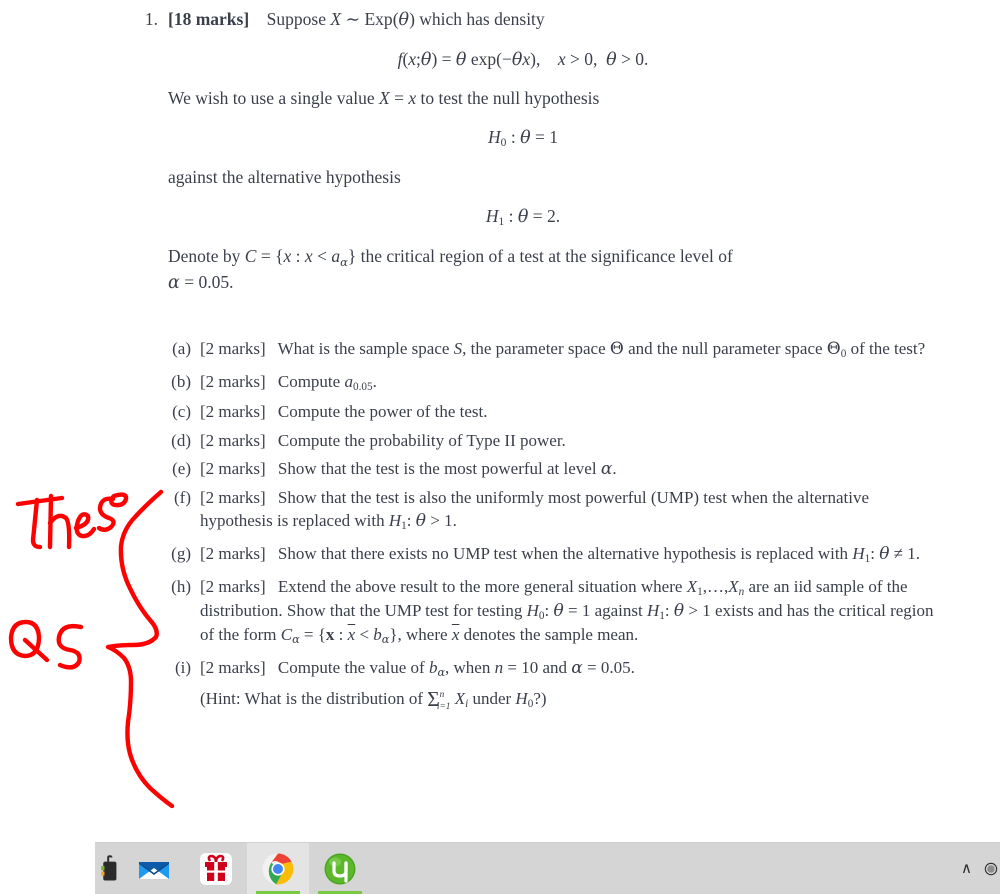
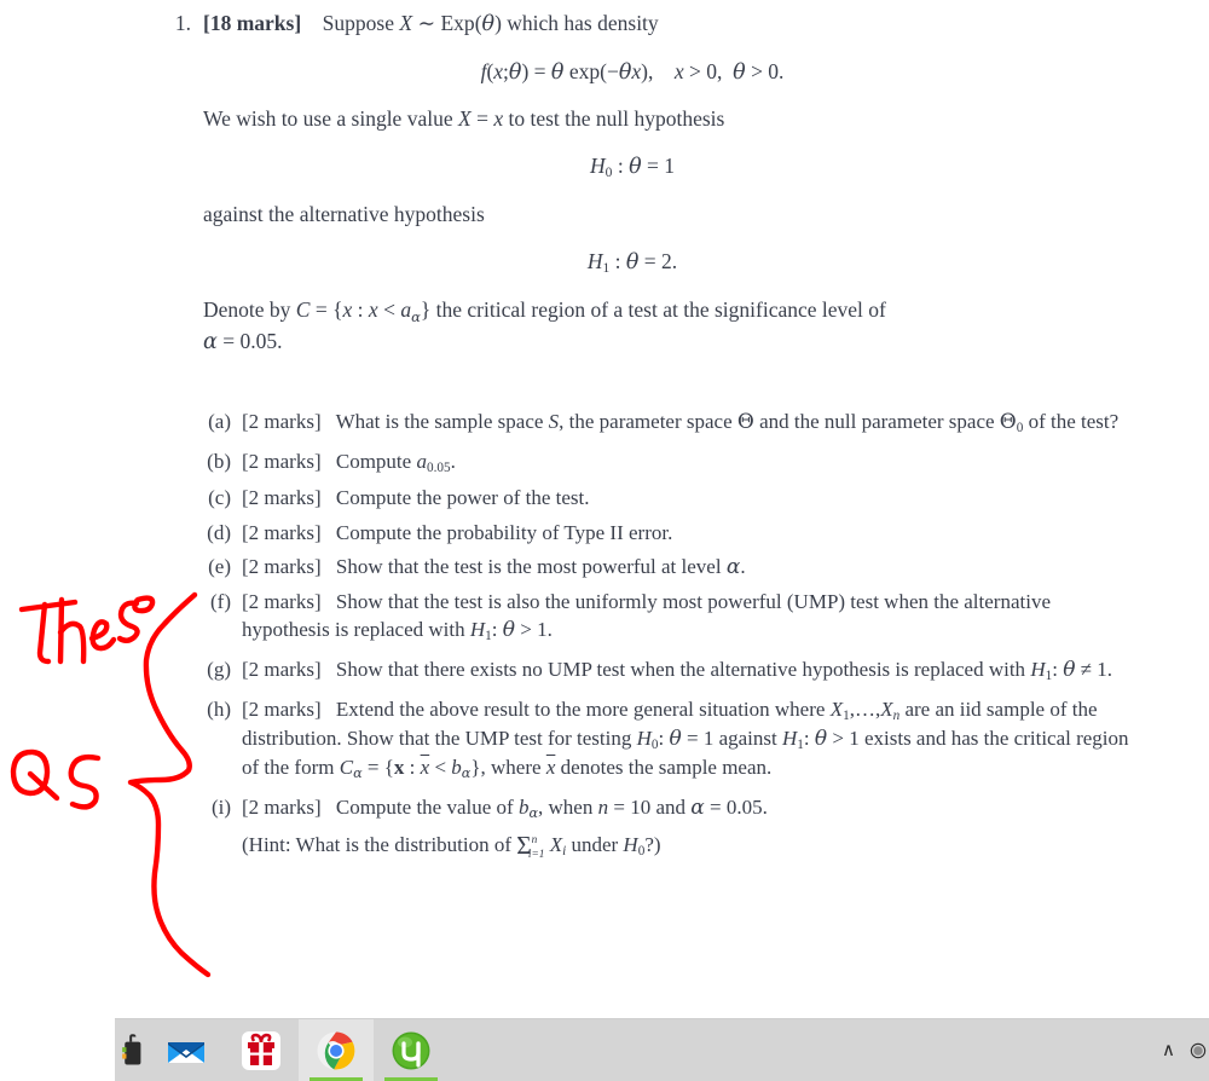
  1.
  [18 marks] Suppose X ∼ Exp(θ) which has density
  f(x;θ) = θ exp(−θx), x > 0, θ > 0.
  We wish to use a single value X = x to test the null hypothesis
  H0 : θ = 1
  against the alternative hypothesis
  H1 : θ = 2.
  Denote by C = {x : x < aα} the critical region of a test at the significance level of
  α = 0.05.
  (a)
  [2 marks] What is the sample space S, the parameter space Θ and the null parameter space Θ0 of the test?
  (b)
  [2 marks] Compute a0.05.
  (c)
  [2 marks] Compute the power of the test.
  (d)
- [2 marks] Compute the probability of Type II power.
+ [2 marks] Compute the probability of Type II error.
  (e)
  [2 marks] Show that the test is the most powerful at level α.
  (f)
  [2 marks] Show that the test is also the uniformly most powerful (UMP) test when the alternative hypothesis is replaced with H1: θ > 1.
  (g)
  [2 marks] Show that there exists no UMP test when the alternative hypothesis is replaced with H1: θ ≠ 1.
  (h)
  [2 marks] Extend the above result to the more general situation where X1,…,Xn are an iid sample of the distribution. Show that the UMP test for testing H0: θ = 1 against H1: θ > 1 exists and has the critical region of the form Cα = {x : x < bα}, where x denotes the sample mean.
  (i)
  [2 marks] Compute the value of bα, when n = 10 and α = 0.05.
  (Hint: What is the distribution of Σni=1 Xi under H0?)
  ∧
